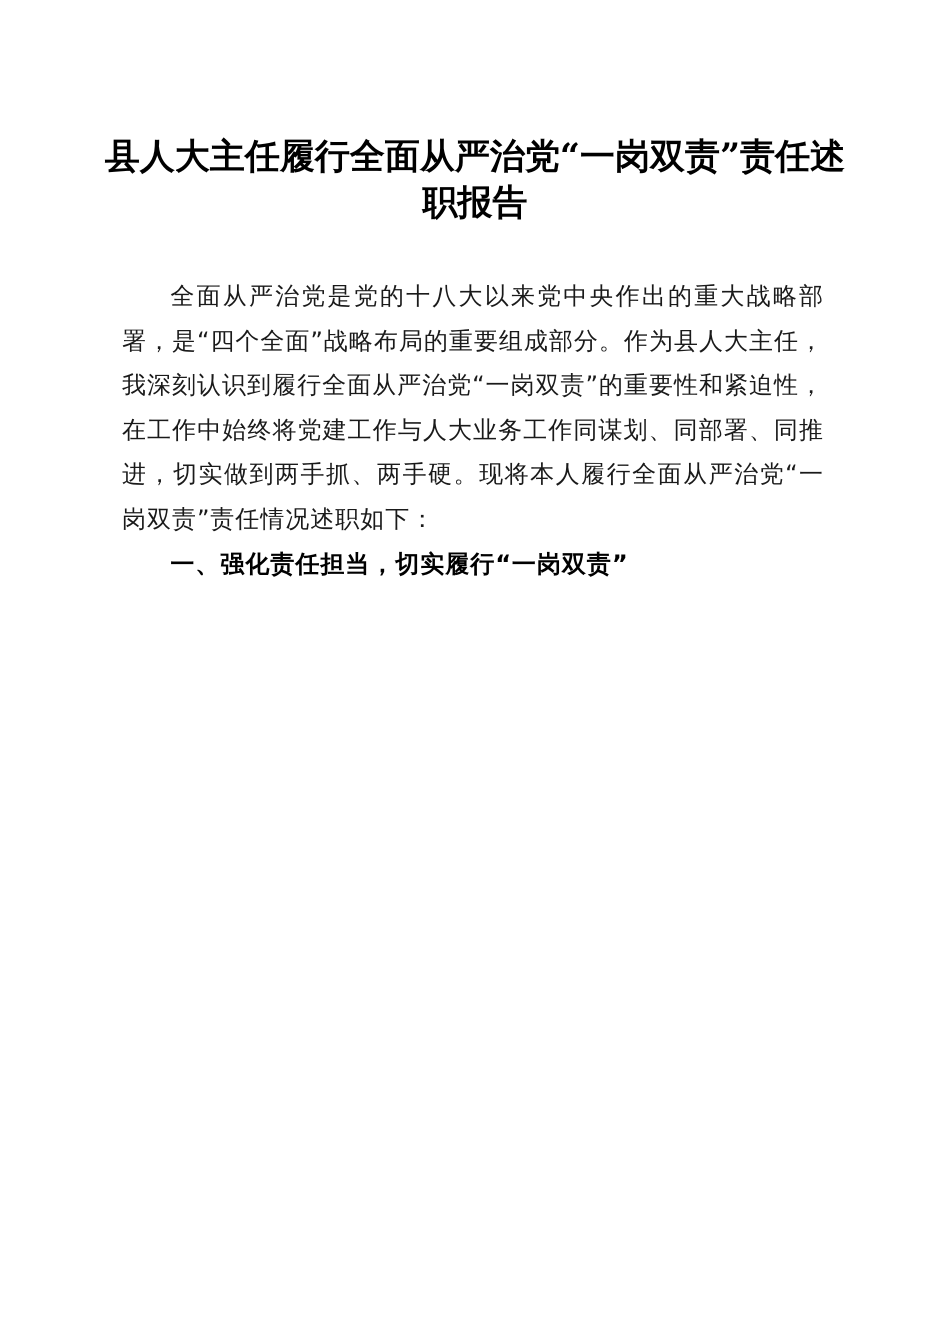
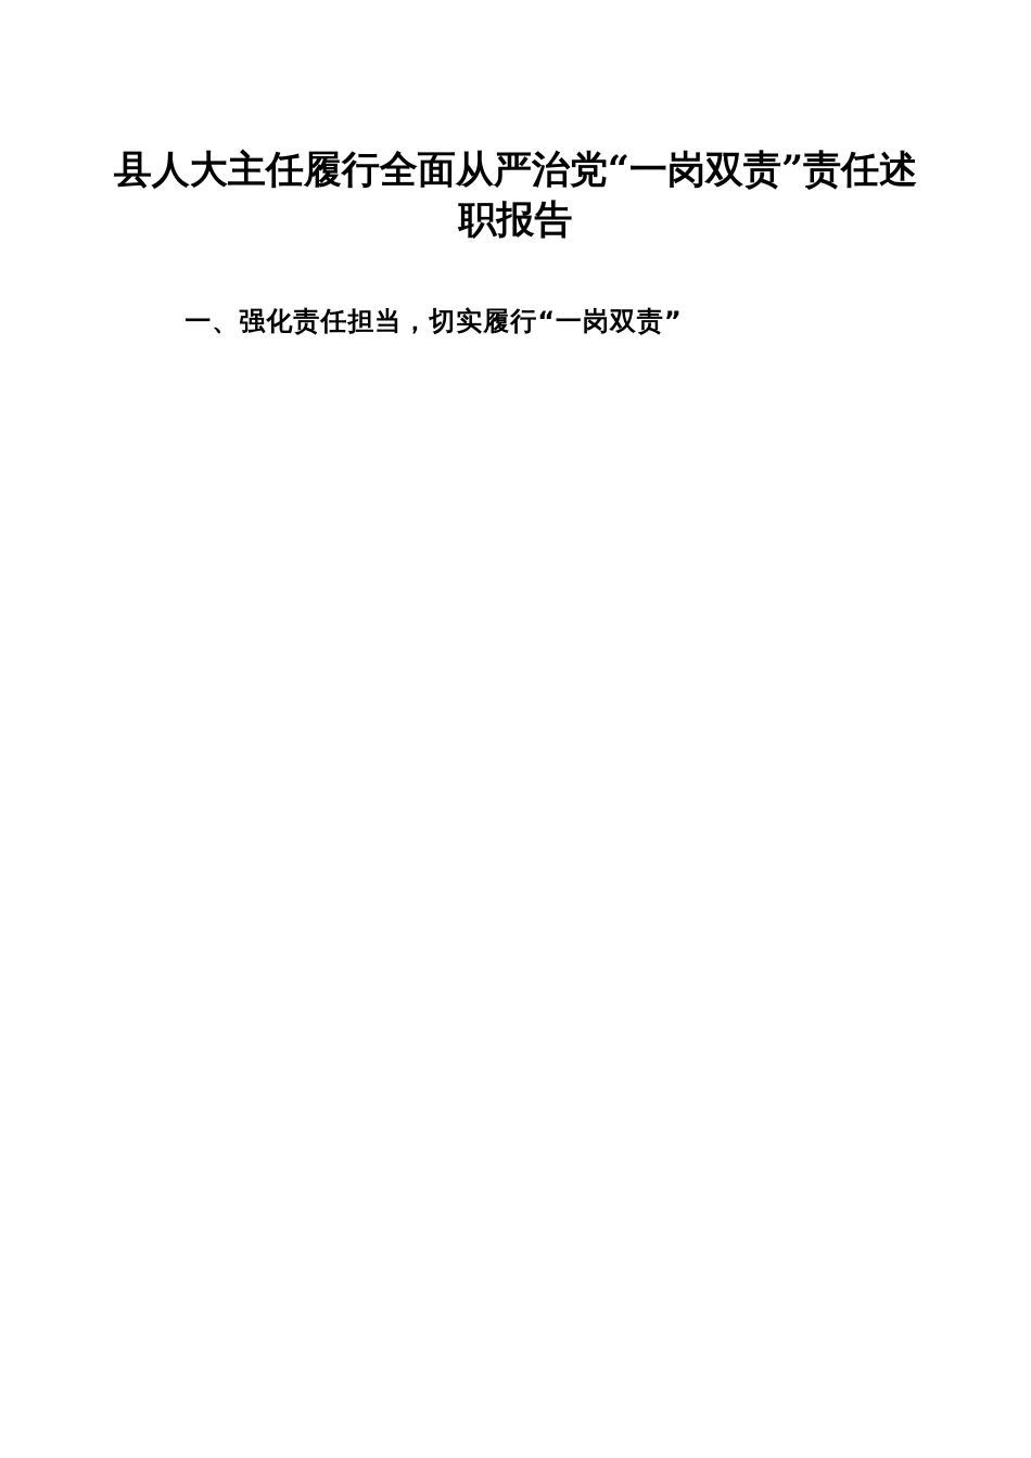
  县人大主任履行全面从严治党“一岗双责”责任述职报告
- 全面从严治党是党的十八大以来党中央作出的重大战略部署，是“四个全面”战略布局的重要组成部分。作为县人大主任，我深刻认识到履行全面从严治党“一岗双责”的重要性和紧迫性，在工作中始终将党建工作与人大业务工作同谋划、同部署、同推进，切实做到两手抓、两手硬。现将本人履行全面从严治党“一岗双责”责任情况述职如下：
  一、强化责任担当，切实履行“一岗双责”
